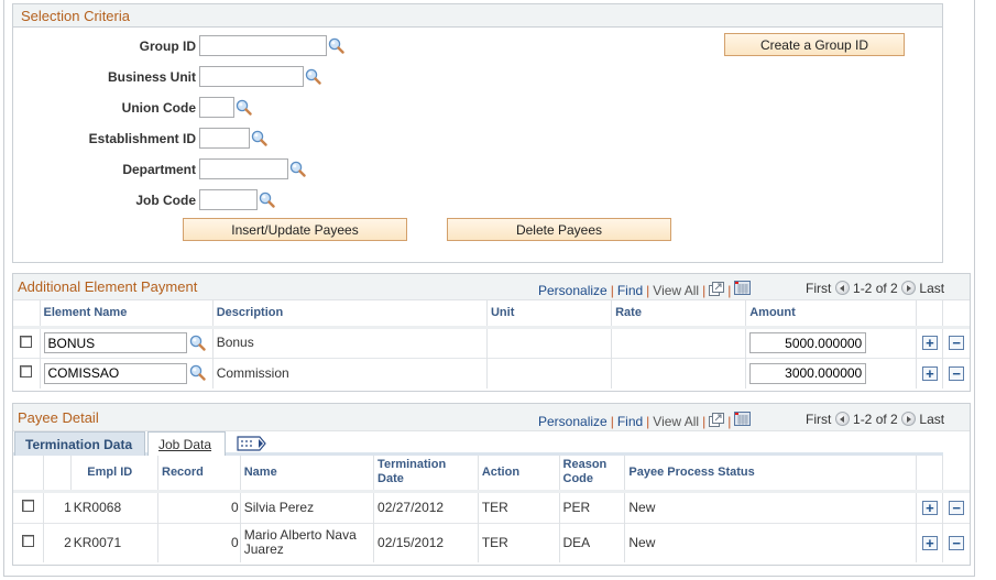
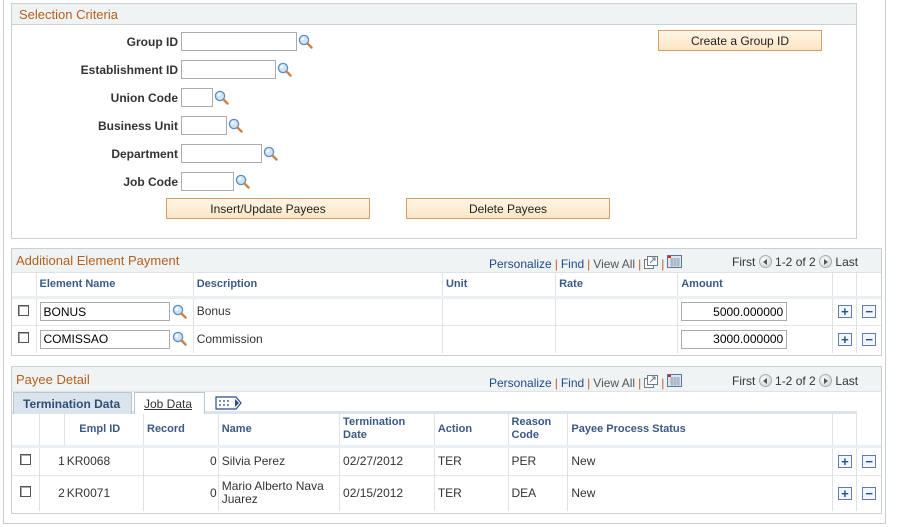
  Selection Criteria
  Group ID
- Business Unit
+ Establishment ID
  Union Code
- Establishment ID
+ Business Unit
  Department
  Job Code
  Create a Group ID
  Insert/Update Payees
  Delete Payees
  Additional Element Payment
  Personalize | Find | View All | |
  First 1-2 of 2 Last
  	Element Name	Description	Unit	Rate	Amount
  	BONUS	Bonus			5000.000000	+	−
  	COMISSAO	Commission			3000.000000	+	−
  Payee Detail
  Personalize | Find | View All | |
  First 1-2 of 2 Last
  Termination Data
  Job Data
  		Empl ID	Record	Name	Termination Date	Action	Reason Code	Payee Process Status
  	1	KR0068	0	Silvia Perez	02/27/2012	TER	PER	New	+	−
  	2	KR0071	0	Mario Alberto Nava Juarez	02/15/2012	TER	DEA	New	+	−
